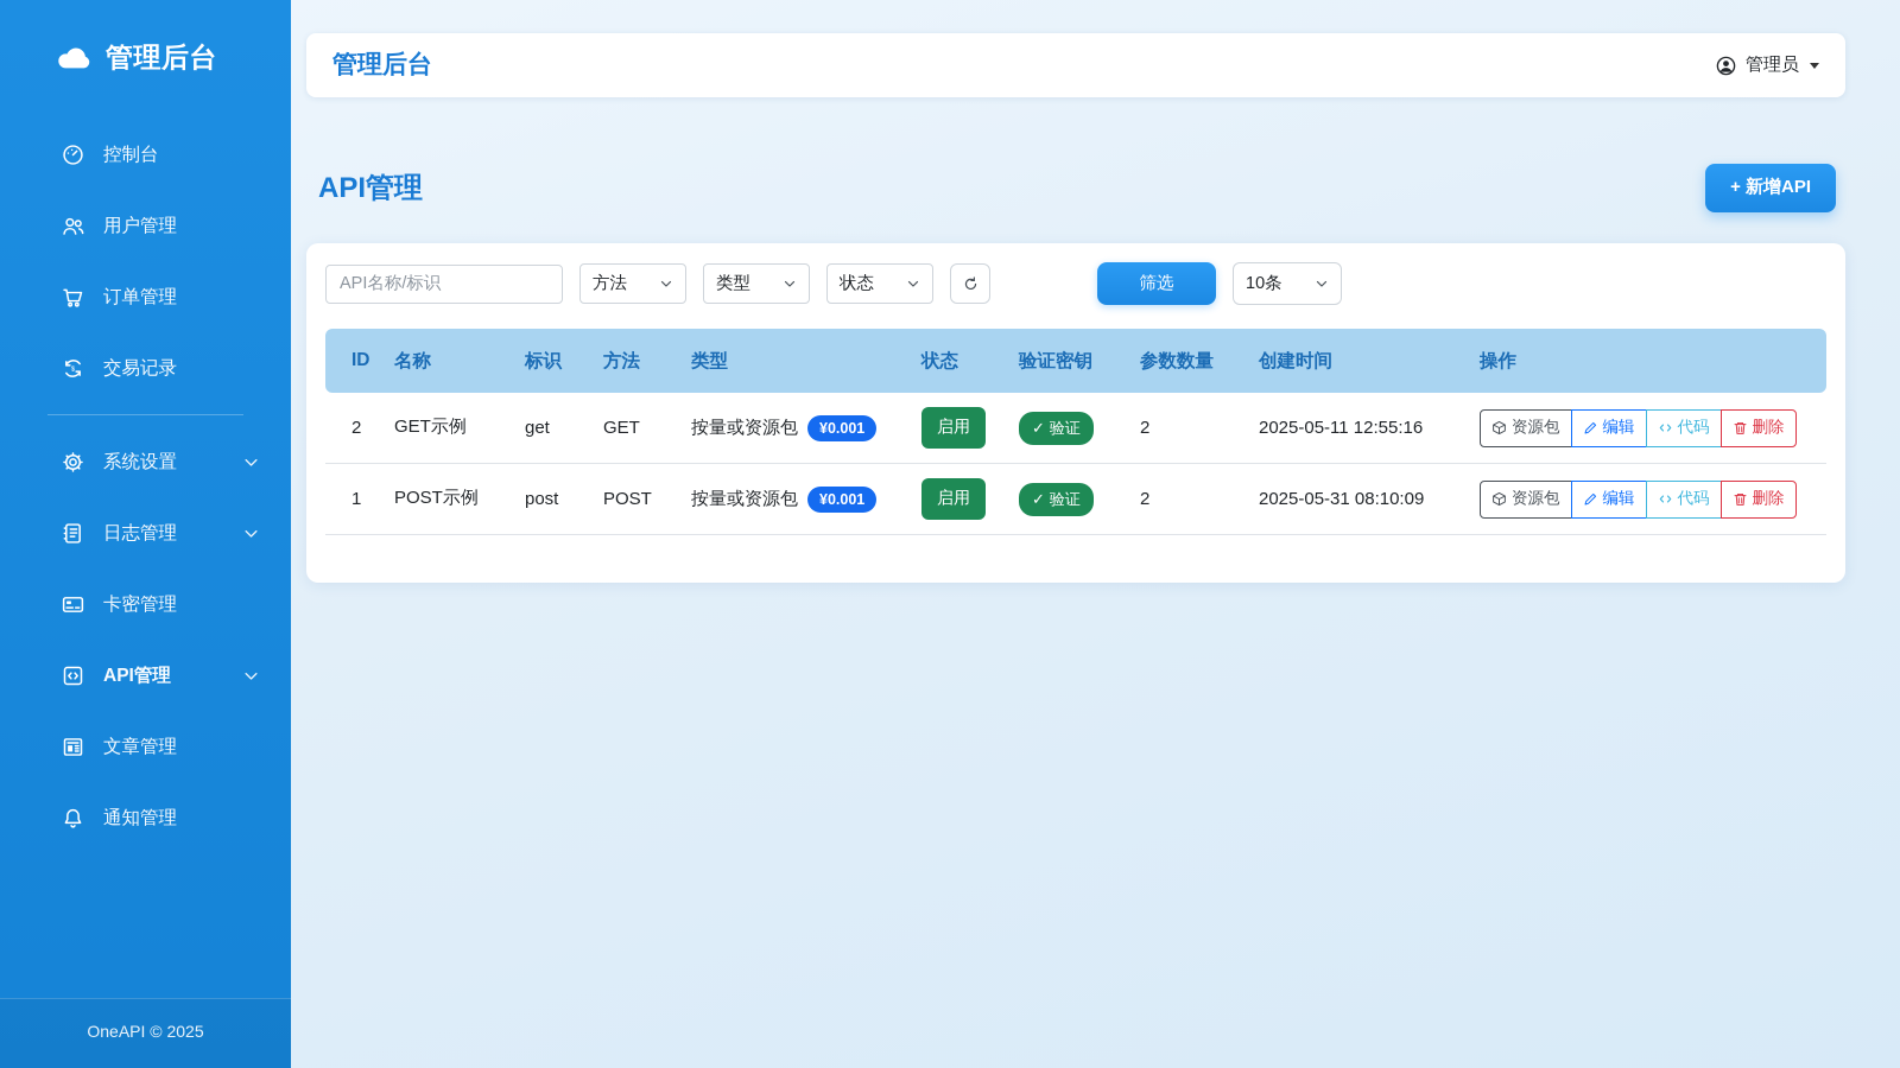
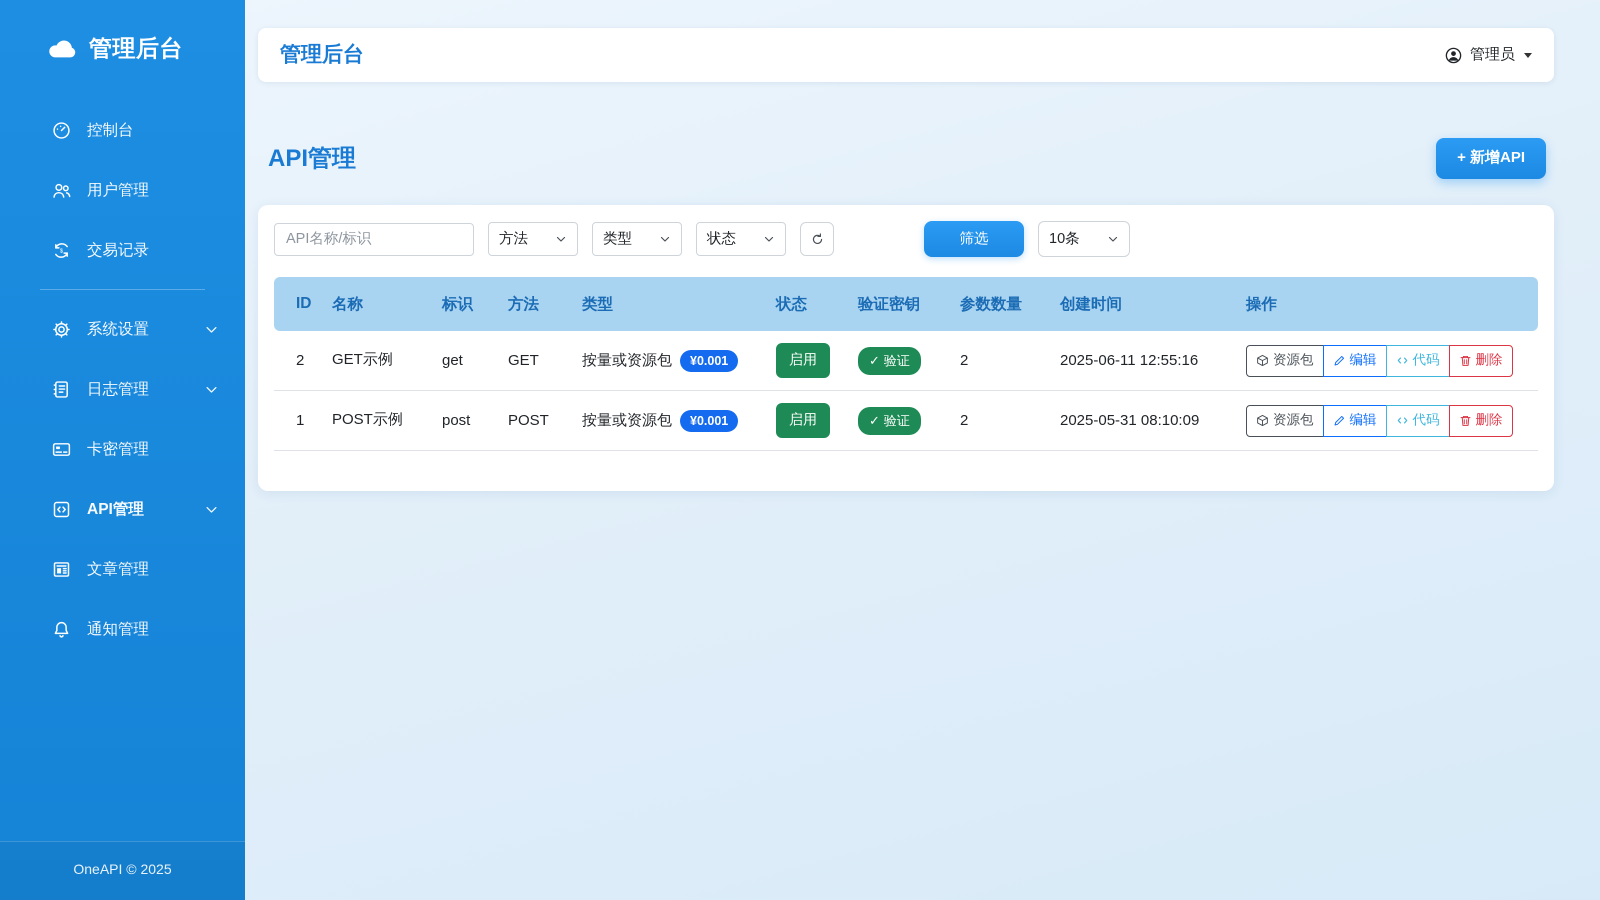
  管理后台
  控制台
  用户管理
- 订单管理
  交易记录
  系统设置
  日志管理
  卡密管理
  API管理
  文章管理
  通知管理
  OneAPI © 2025
  管理后台
  管理员
  API管理
  + 新增API
  API名称/标识
  方法
  类型
  状态
  筛选
  10条
  ID	名称	标识	方法	类型	状态	验证密钥	参数数量	创建时间	操作
- 2	GET示例	get	GET	按量或资源包 ¥0.001	启用	✓ 验证	2	2025-05-11 12:55:16	资源包 编辑 代码 删除
+ 2	GET示例	get	GET	按量或资源包 ¥0.001	启用	✓ 验证	2	2025-06-11 12:55:16	资源包 编辑 代码 删除
  1	POST示例	post	POST	按量或资源包 ¥0.001	启用	✓ 验证	2	2025-05-31 08:10:09	资源包 编辑 代码 删除
